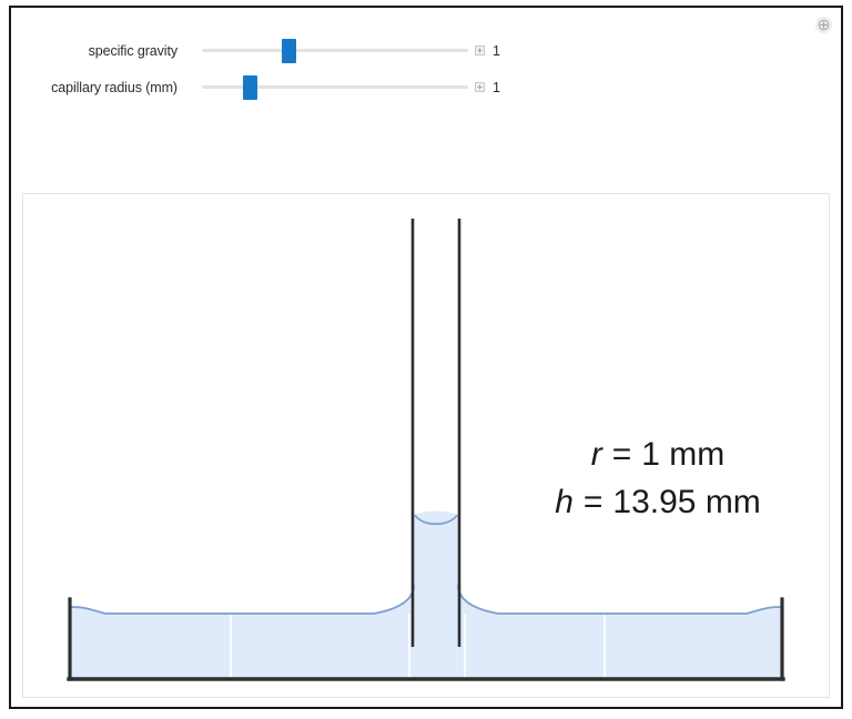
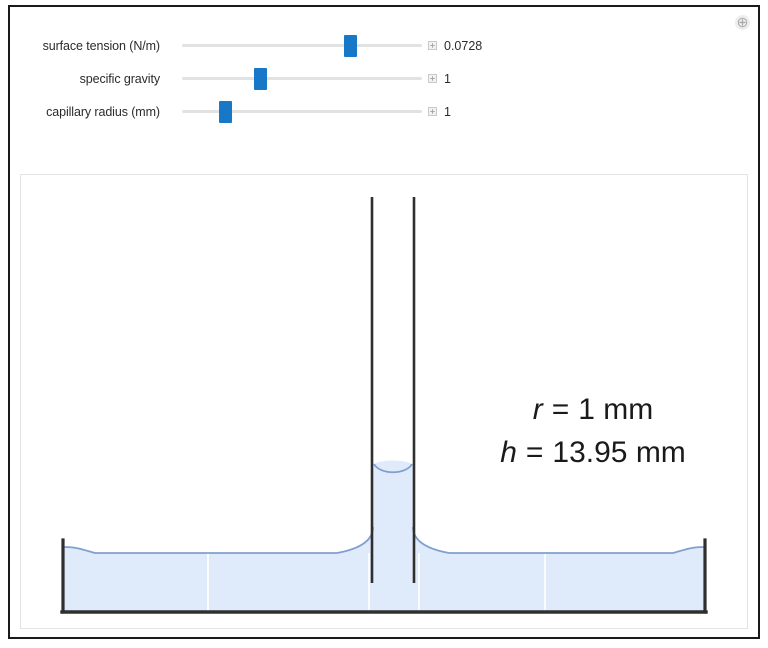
+ surface tension (N/m)
+ 0.0728
  specific gravity
  1
  capillary radius (mm)
  1
  r = 1 mm
  h = 13.95 mm
